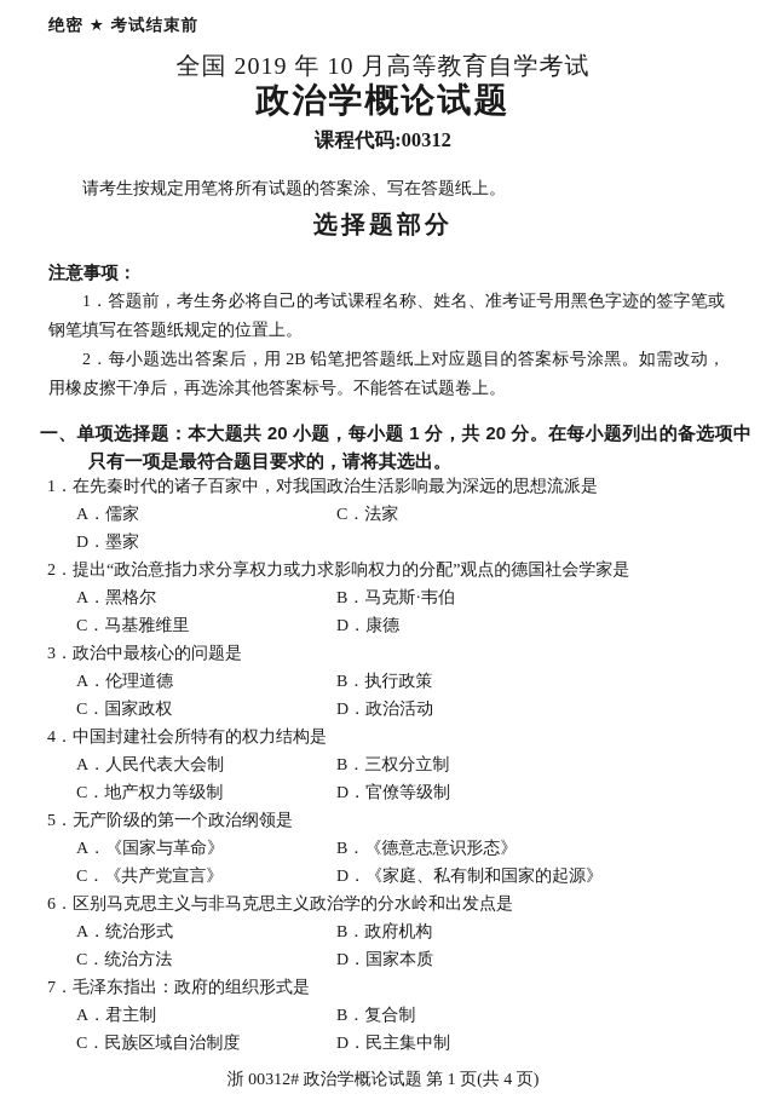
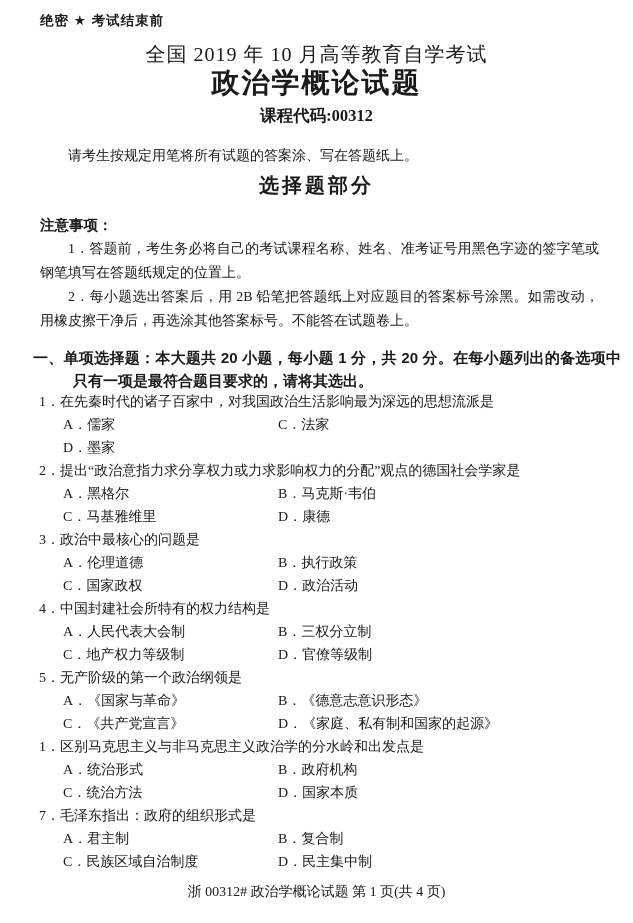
  绝密 ★ 考试结束前
  全国 2019 年 10 月高等教育自学考试
  政治学概论试题
  课程代码:00312
  请考生按规定用笔将所有试题的答案涂、写在答题纸上。
  选择题部分
  注意事项：
  1．答题前，考生务必将自己的考试课程名称、姓名、准考证号用黑色字迹的签字笔或钢笔填写在答题纸规定的位置上。
  2．每小题选出答案后，用 2B 铅笔把答题纸上对应题目的答案标号涂黑。如需改动，用橡皮擦干净后，再选涂其他答案标号。不能答在试题卷上。
  一、单项选择题：本大题共 20 小题，每小题 1 分，共 20 分。在每小题列出的备选项中只有一项是最符合题目要求的，请将其选出。
  1．在先秦时代的诸子百家中，对我国政治生活影响最为深远的思想流派是
  A．儒家
  C．法家
  D．墨家
  2．提出“政治意指力求分享权力或力求影响权力的分配”观点的德国社会学家是
  A．黑格尔
  B．马克斯·韦伯
  C．马基雅维里
  D．康德
  3．政治中最核心的问题是
  A．伦理道德
  B．执行政策
  C．国家政权
  D．政治活动
  4．中国封建社会所特有的权力结构是
  A．人民代表大会制
  B．三权分立制
  C．地产权力等级制
  D．官僚等级制
  5．无产阶级的第一个政治纲领是
  A．《国家与革命》
  B．《德意志意识形态》
  C．《共产党宣言》
  D．《家庭、私有制和国家的起源》
- 6．区别马克思主义与非马克思主义政治学的分水岭和出发点是
+ 1．区别马克思主义与非马克思主义政治学的分水岭和出发点是
  A．统治形式
  B．政府机构
  C．统治方法
  D．国家本质
  7．毛泽东指出：政府的组织形式是
  A．君主制
  B．复合制
  C．民族区域自治制度
  D．民主集中制
  浙 00312# 政治学概论试题 第 1 页(共 4 页)
